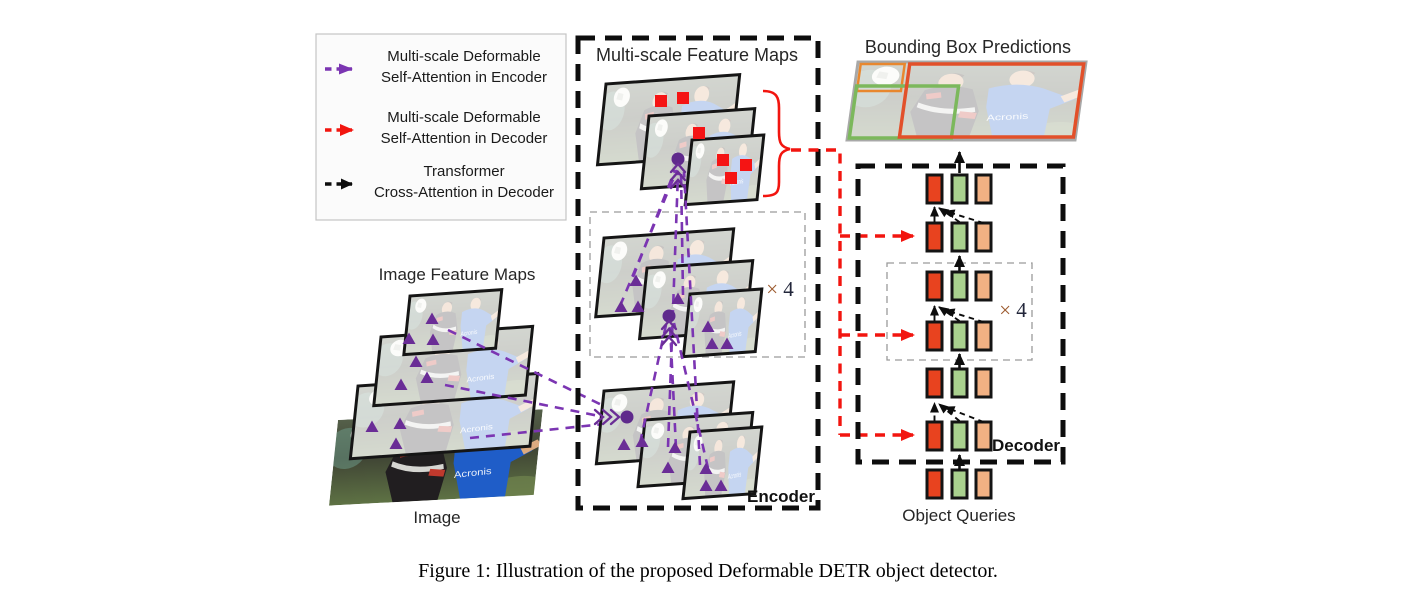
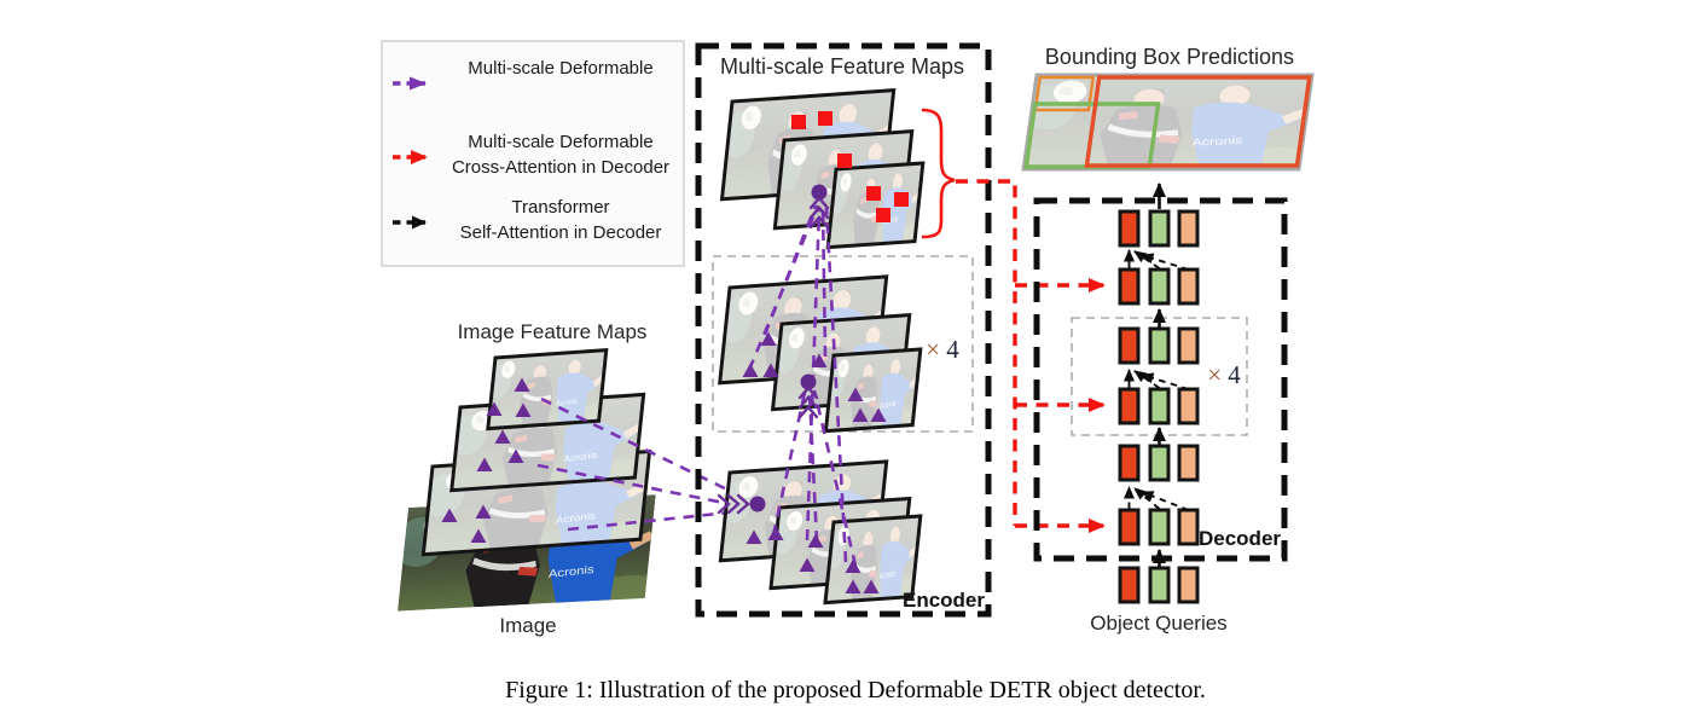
  Multi-scale Deformable
- Self-Attention in Encoder
  Multi-scale Deformable
- Self-Attention in Decoder
+ Cross-Attention in Decoder
  Transformer
- Cross-Attention in Decoder
+ Self-Attention in Decoder
  Image Feature Maps
  Image
  Multi-scale Feature Maps
  Encoder
  × 4
  Bounding Box Predictions
  Decoder
  × 4
  Object Queries
  Figure 1: Illustration of the proposed Deformable DETR object detector.
